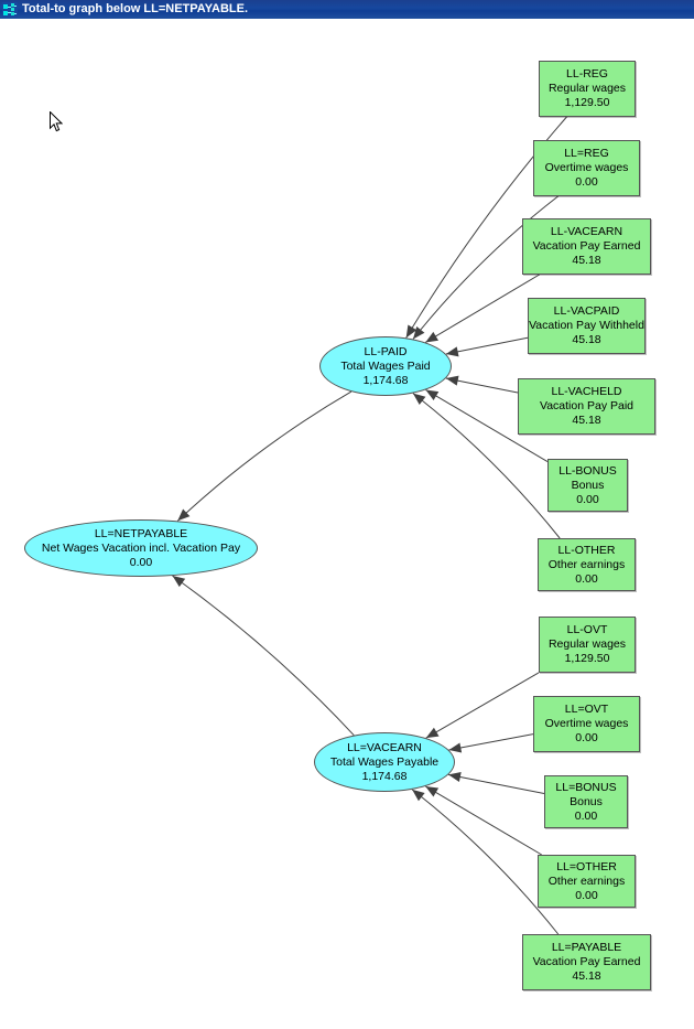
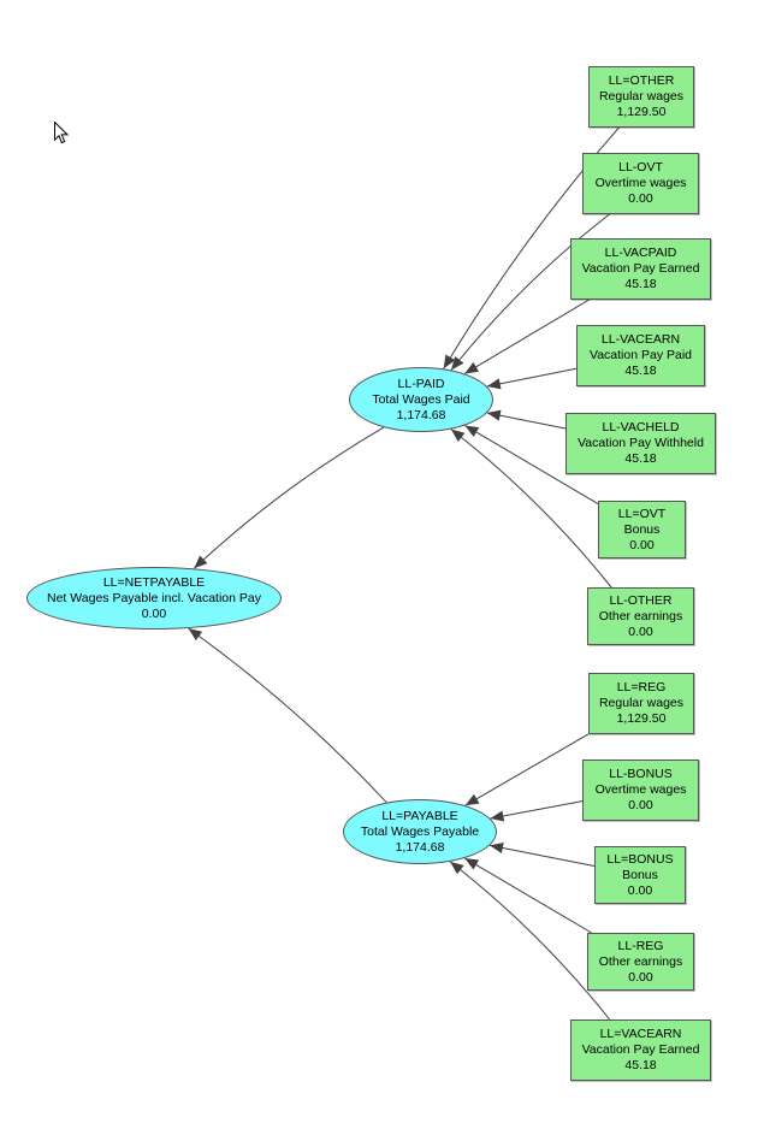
- Total-to graph below LL=NETPAYABLE.
  LL-PAID
  Total Wages Paid
  1,174.68
  LL=NETPAYABLE
- Net Wages Vacation incl. Vacation Pay
+ Net Wages Payable incl. Vacation Pay
  0.00
- LL=VACEARN
+ LL=PAYABLE
  Total Wages Payable
  1,174.68
- LL-REG
+ LL=OTHER
  Regular wages
  1,129.50
- LL=REG
+ LL-OVT
  Overtime wages
  0.00
- LL-VACEARN
+ LL-VACPAID
  Vacation Pay Earned
  45.18
- LL-VACPAID
+ LL-VACEARN
- Vacation Pay Withheld
+ Vacation Pay Paid
  45.18
  LL-VACHELD
- Vacation Pay Paid
+ Vacation Pay Withheld
  45.18
- LL-BONUS
+ LL=OVT
  Bonus
  0.00
  LL-OTHER
  Other earnings
  0.00
- LL-OVT
+ LL=REG
  Regular wages
  1,129.50
- LL=OVT
+ LL-BONUS
  Overtime wages
  0.00
  LL=BONUS
  Bonus
  0.00
- LL=OTHER
+ LL-REG
  Other earnings
  0.00
- LL=PAYABLE
+ LL=VACEARN
  Vacation Pay Earned
  45.18
